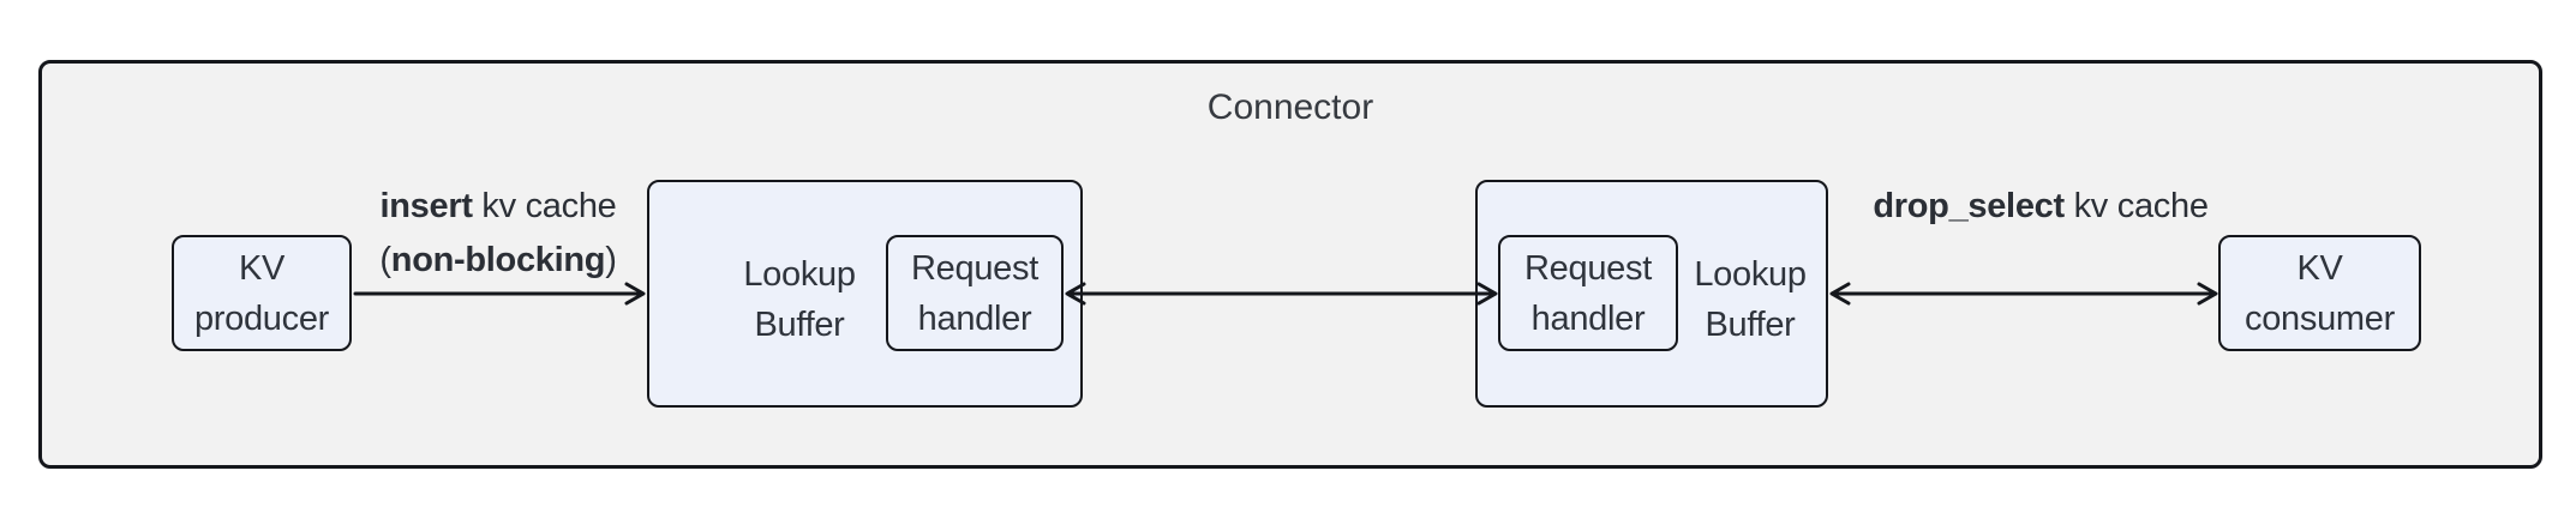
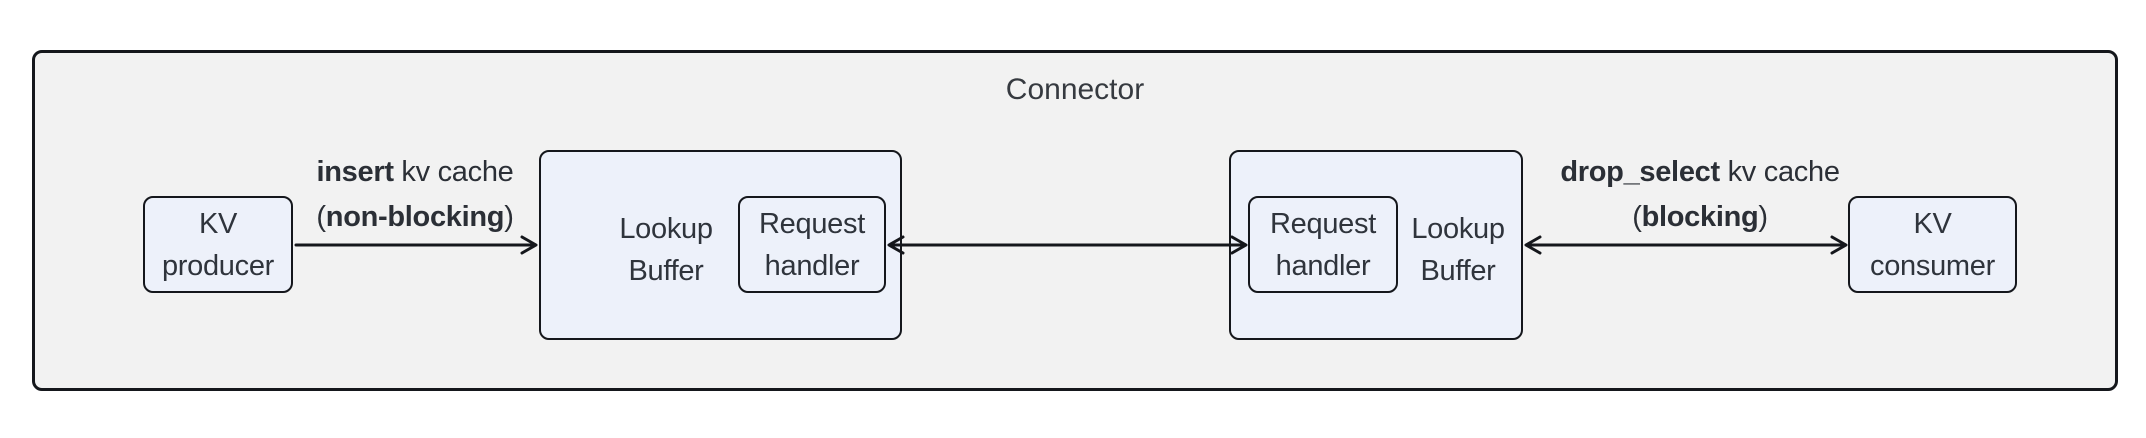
  Connector
  KV
  producer
  Lookup
  Buffer
  Request
  handler
  Lookup
  Buffer
  Request
  handler
  KV
  consumer
  insert kv cache
  (non-blocking)
  drop_select kv cache
+ (blocking)
